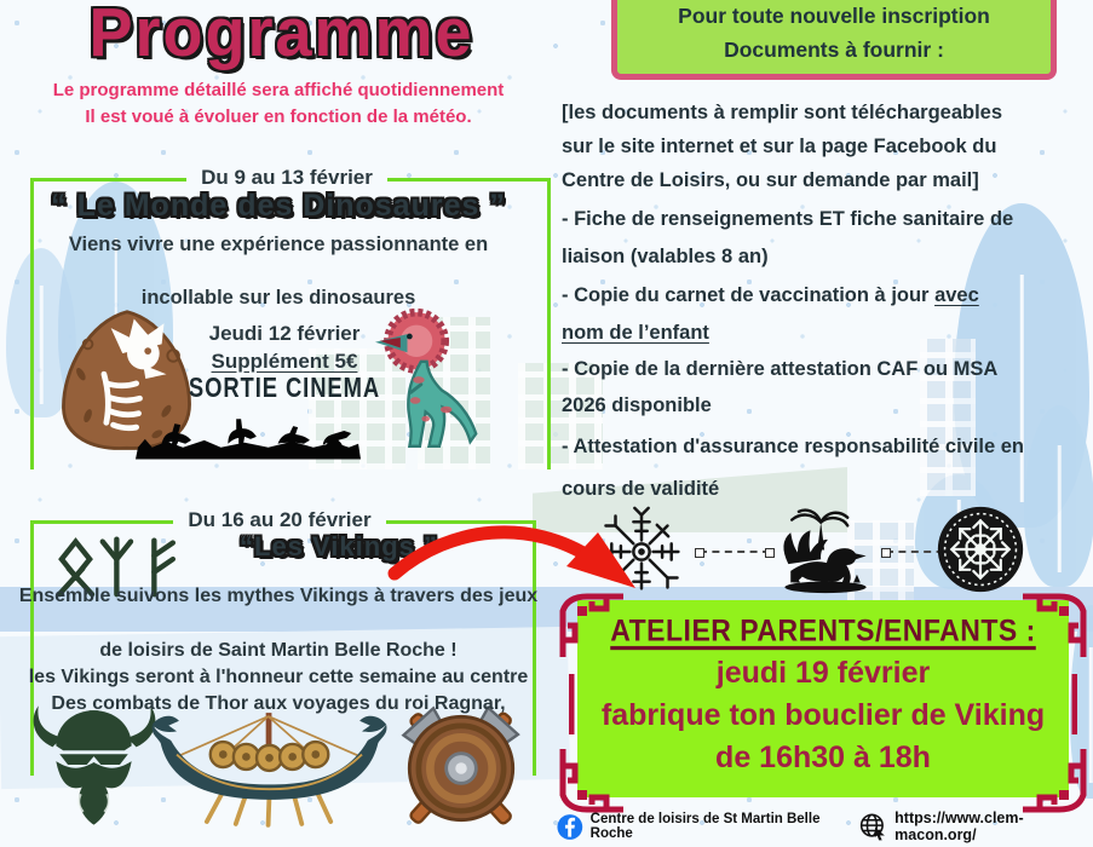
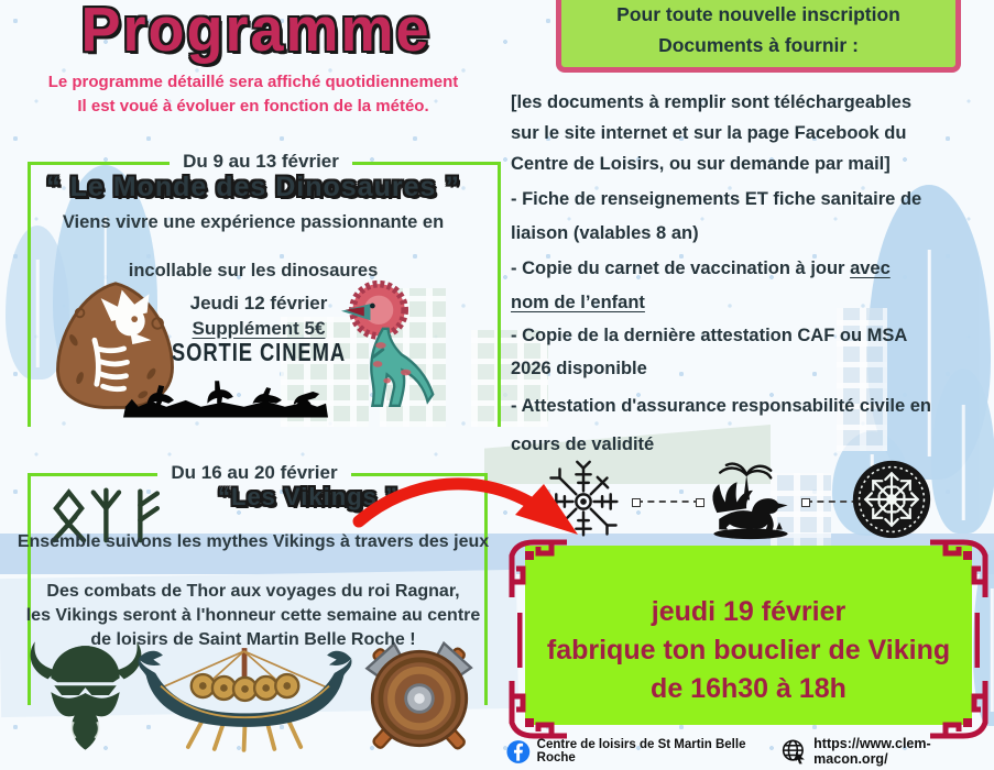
  Programme
  Le programme détaillé sera affiché quotidiennement
  Il est voué à évoluer en fonction de la météo.
  Du 9 au 13 février
  “ Le Monde des Dinosaures ”
  Viens vivre une expérience passionnante en
  incollable sur les dinosaures
  Jeudi 12 février
  Supplément 5€
  SORTIE CINEMA
  Du 16 au 20 février
  “Les Vikings
  Ensemble suivons les mythes Vikings à travers des jeux
- de loisirs de Saint Martin Belle Roche !
+ Des combats de Thor aux voyages du roi Ragnar,
  les Vikings seront à l'honneur cette semaine au centre
- Des combats de Thor aux voyages du roi Ragnar,
+ de loisirs de Saint Martin Belle Roche !
  Pour toute nouvelle inscription
  Documents à fournir :
  [les documents à remplir sont téléchargeables
  sur le site internet et sur la page Facebook du
  Centre de Loisirs, ou sur demande par mail]
  - Fiche de renseignements ET fiche sanitaire de
  liaison (valables 8 an)
  - Copie du carnet de vaccination à jour avec
  nom de l’enfant
  - Copie de la dernière attestation CAF ou MSA
  2026 disponible
  - Attestation d'assurance responsabilité civile en
  cours de validité
- ATELIER PARENTS/ENFANTS :
  jeudi 19 février
  fabrique ton bouclier de Viking
  de 16h30 à 18h
  Centre de loisirs de St Martin Belle Roche
  https://www.clem-macon.org/
